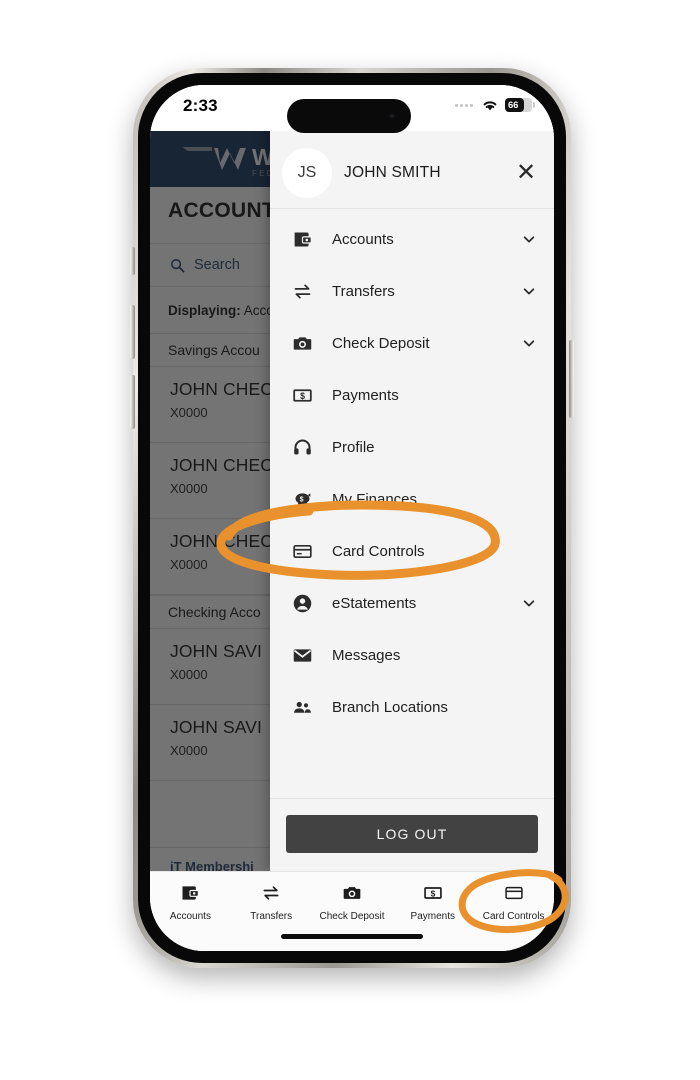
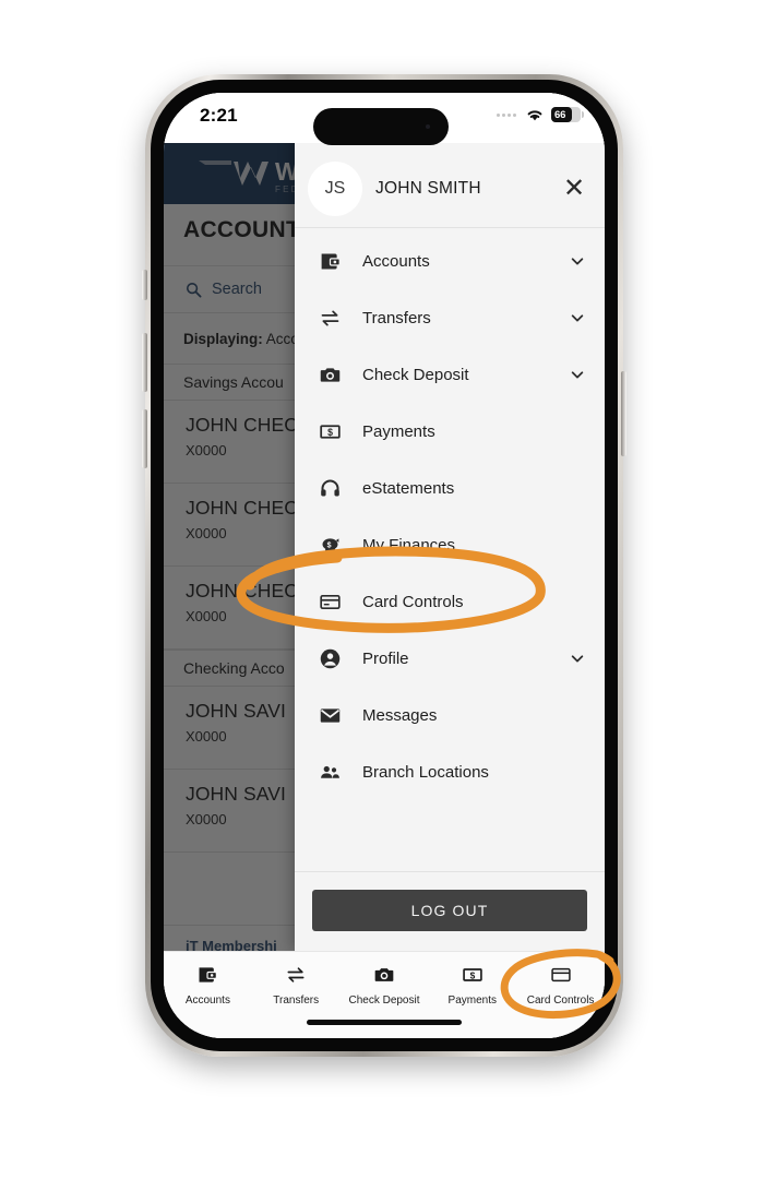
  ACCOUNT
  Search
  Displaying: Acc
  Savings Accou
  JOHN CHEC
  X0000
  JOHN CHEC
  X0000
  JOHN CHEC
  X0000
  Checking Acco
  JOHN SAVI
  X0000
  JOHN SAVI
  X0000
  iT Membershi
  JS
  JOHN SMITH
  ✕
  Accounts
  Transfers
  Check Deposit
  $
  Payments
- Profile
+ eStatements
  My Finances
  Card Controls
- eStatements
+ Profile
  Messages
  Branch Locations
  LOG OUT
  Accounts
  Transfers
  Check Deposit
  $
  Payments
  Card Controls
- 2:33
+ 2:21
  66
